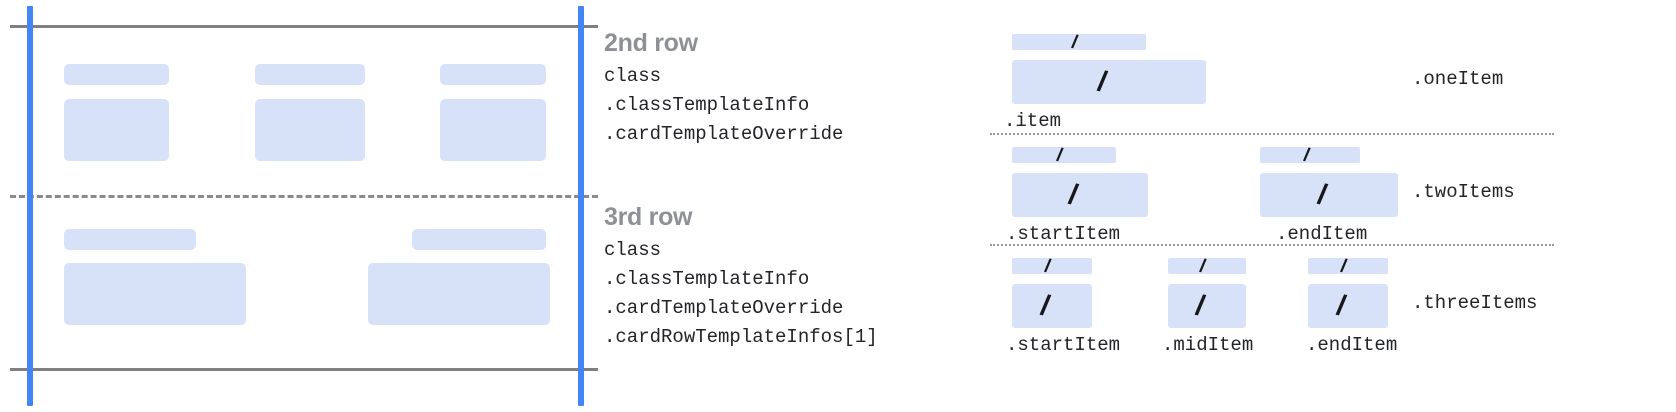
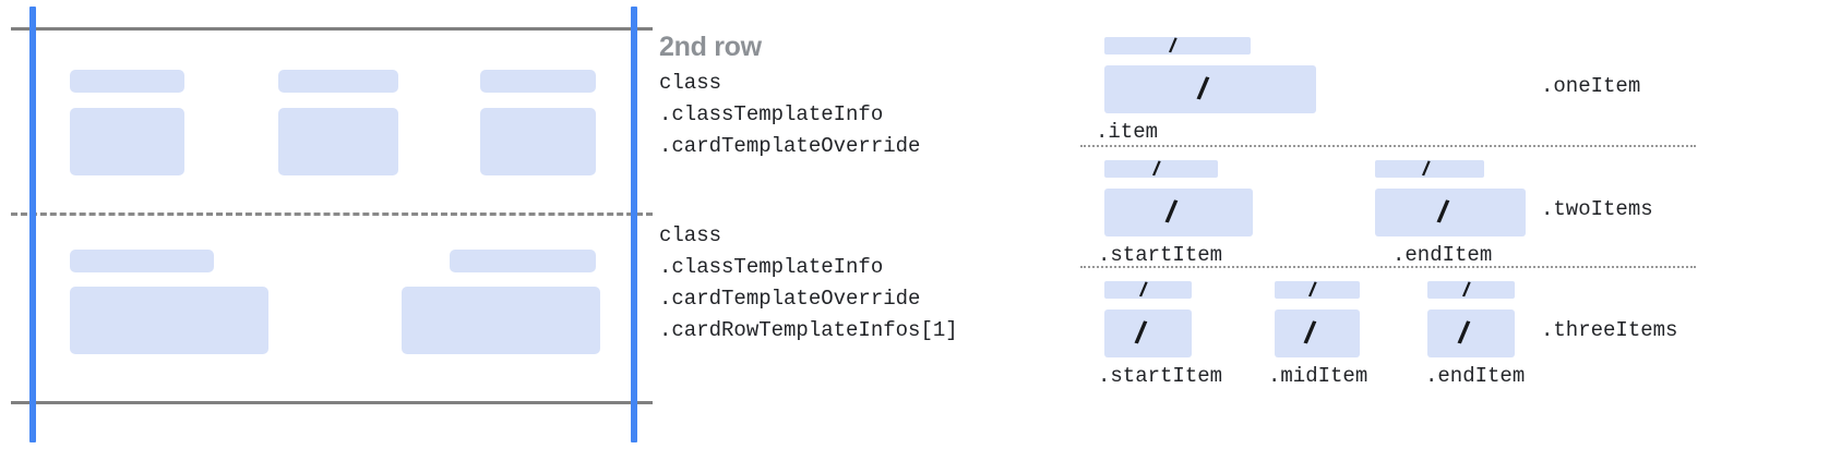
  2nd row
  class
  .classTemplateInfo
  .cardTemplateOverride
- 3rd row
  class
  .classTemplateInfo
  .cardTemplateOverride
  .cardRowTemplateInfos[1]
  .item
  .oneItem
  .startItem
  .endItem
  .twoItems
  .startItem
  .midItem
  .endItem
  .threeItems
